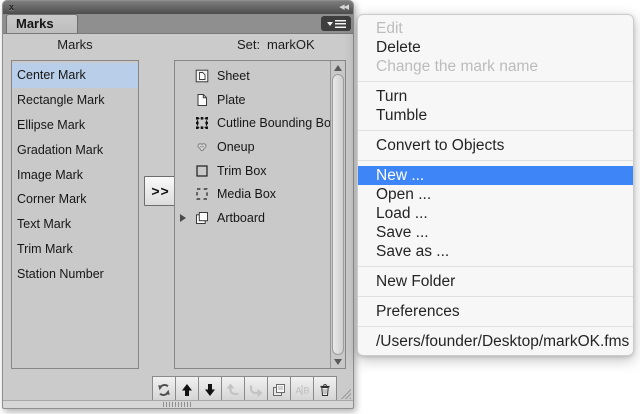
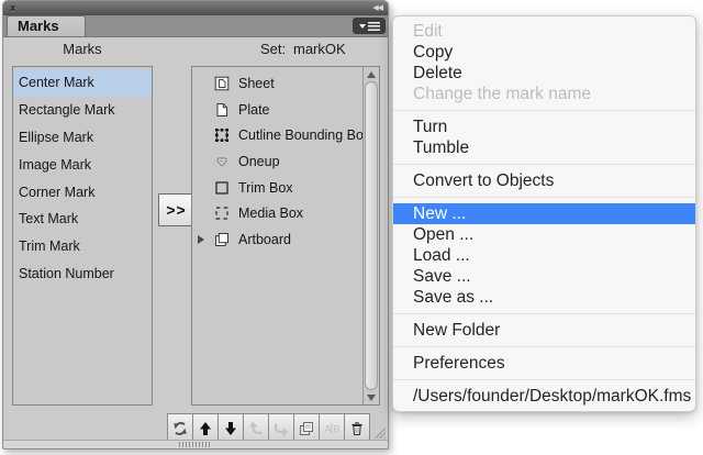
  x
  Marks
  Marks
  Set:
  markOK
  Center Mark
  Rectangle Mark
  Ellipse Mark
- Gradation Mark
  Image Mark
  Corner Mark
  Text Mark
  Trim Mark
  Station Number
  >>
  Sheet
  Plate
  Cutline Bounding Bo
  Oneup
  Trim Box
  Media Box
  Artboard
  A
  B
  Edit
+ Copy
  Delete
  Change the mark name
  Turn
  Tumble
  Convert to Objects
  New ...
  Open ...
  Load ...
  Save ...
  Save as ...
  New Folder
  Preferences
  /Users/founder/Desktop/markOK.fms
